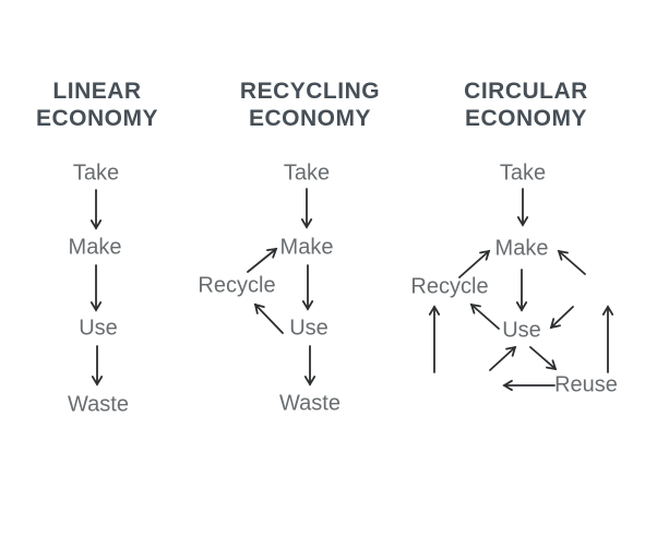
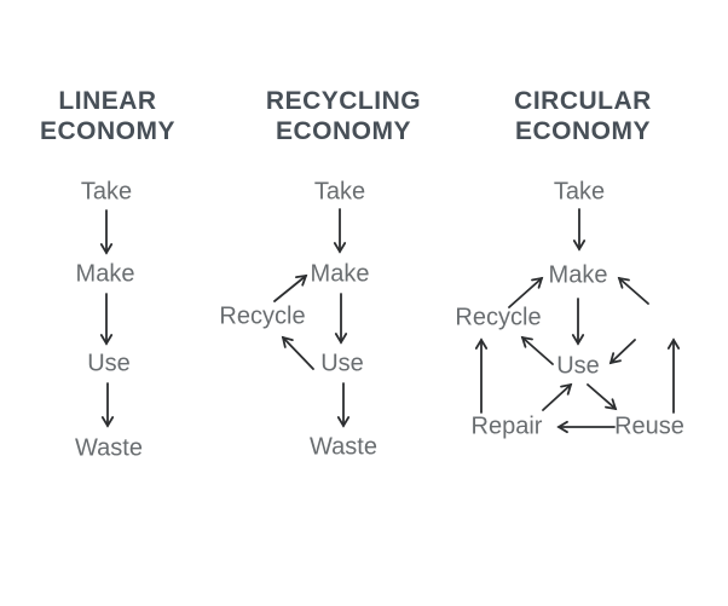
  LINEAR
  ECONOMY
  RECYCLING
  ECONOMY
  CIRCULAR
  ECONOMY
  Take
  Make
  Use
  Waste
  Take
  Make
  Recycle
  Use
  Waste
  Take
  Make
  Recycle
  Use
+ Repair
  Reuse
